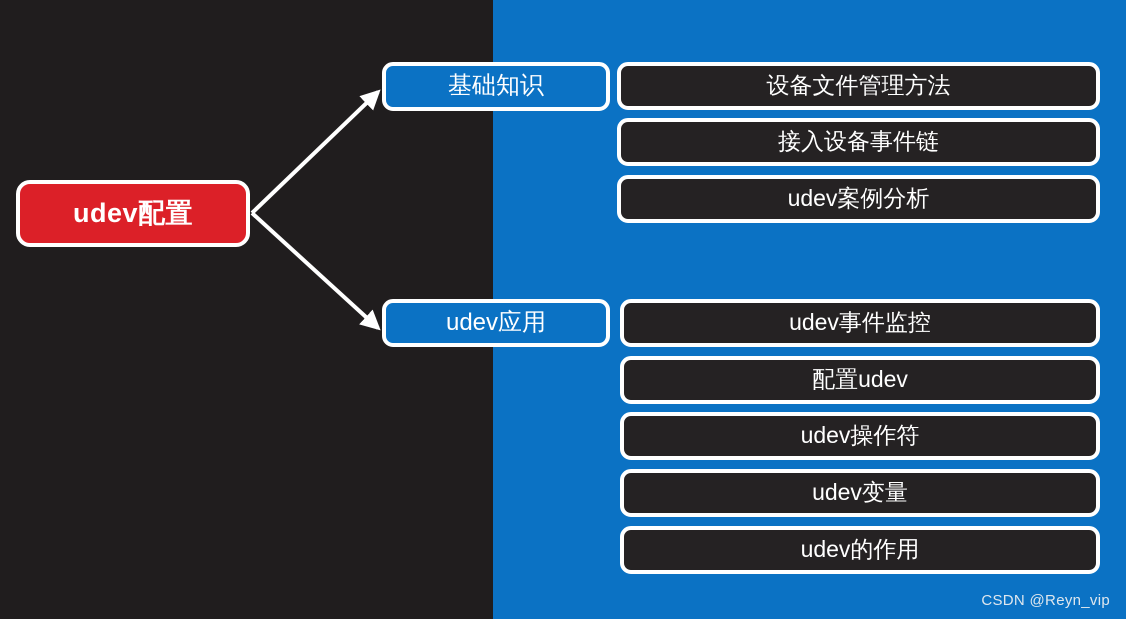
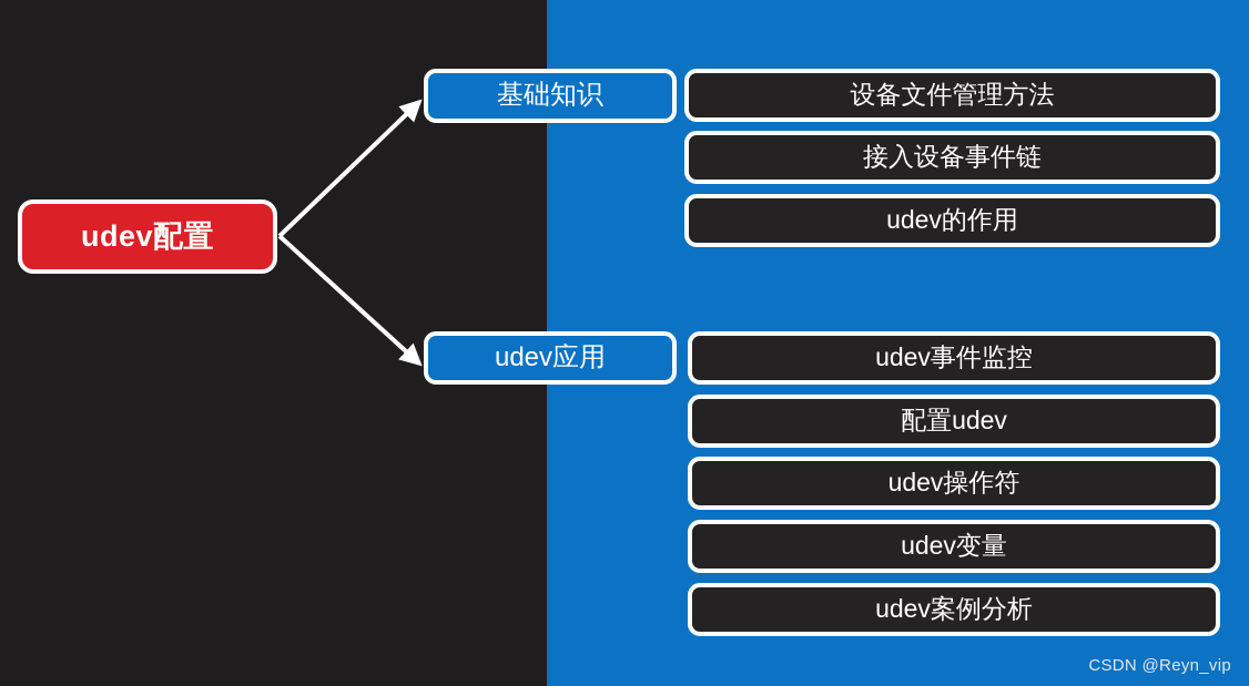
  udev配置
  基础知识
  设备文件管理方法
  接入设备事件链
- udev案例分析
+ udev的作用
  udev应用
  udev事件监控
  配置udev
  udev操作符
  udev变量
- udev的作用
+ udev案例分析
  CSDN @Reyn_vip
